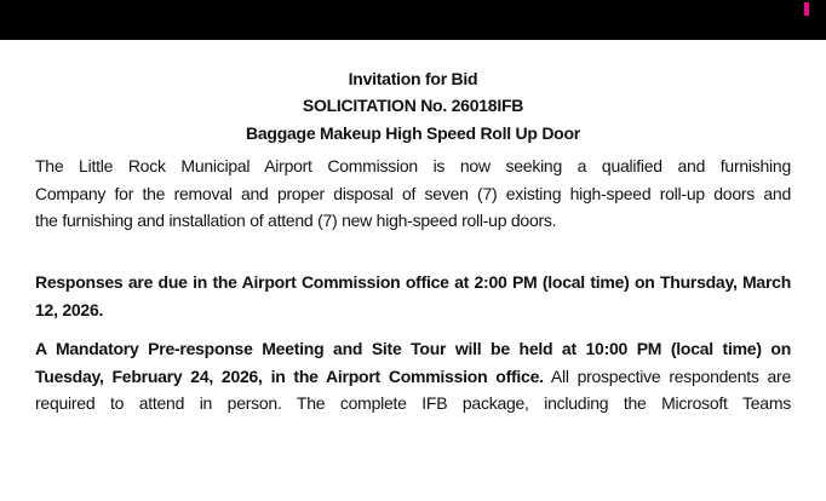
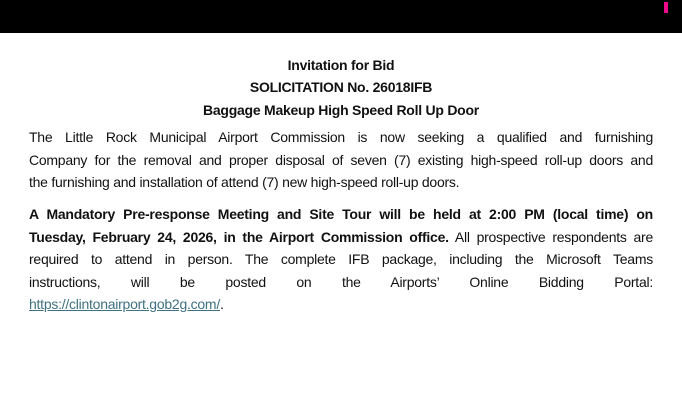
  Invitation for Bid
  SOLICITATION No. 26018IFB
  Baggage Makeup High Speed Roll Up Door
  The Little Rock Municipal Airport Commission is now seeking a qualified and furnishing
  Company for the removal and proper disposal of seven (7) existing high-speed roll-up doors and
  the furnishing and installation of attend (7) new high-speed roll-up doors.
- Responses are due in the Airport Commission office at 2:00 PM (local time) on Thursday, March
- 12, 2026.
- A Mandatory Pre-response Meeting and Site Tour will be held at 10:00 PM (local time) on
+ A Mandatory Pre-response Meeting and Site Tour will be held at 2:00 PM (local time) on
  Tuesday, February 24, 2026, in the Airport Commission office. All prospective respondents are
  required to attend in person. The complete IFB package, including the Microsoft Teams
+ instructions, will be posted on the Airports’ Online Bidding Portal:
+ https://clintonairport.gob2g.com/.
